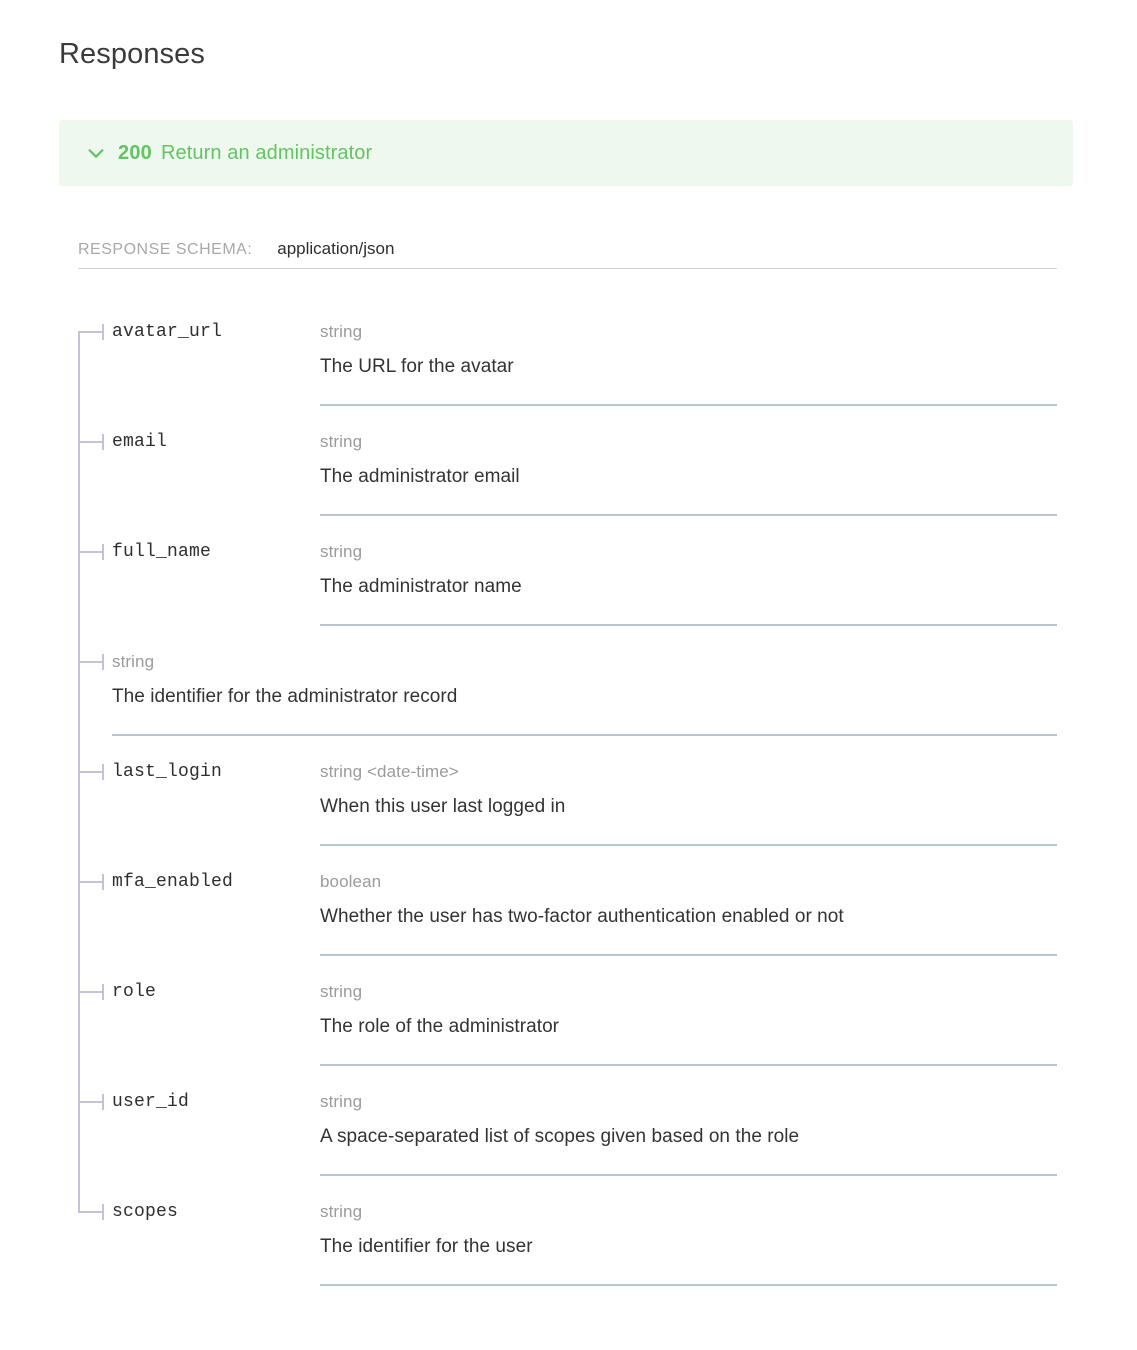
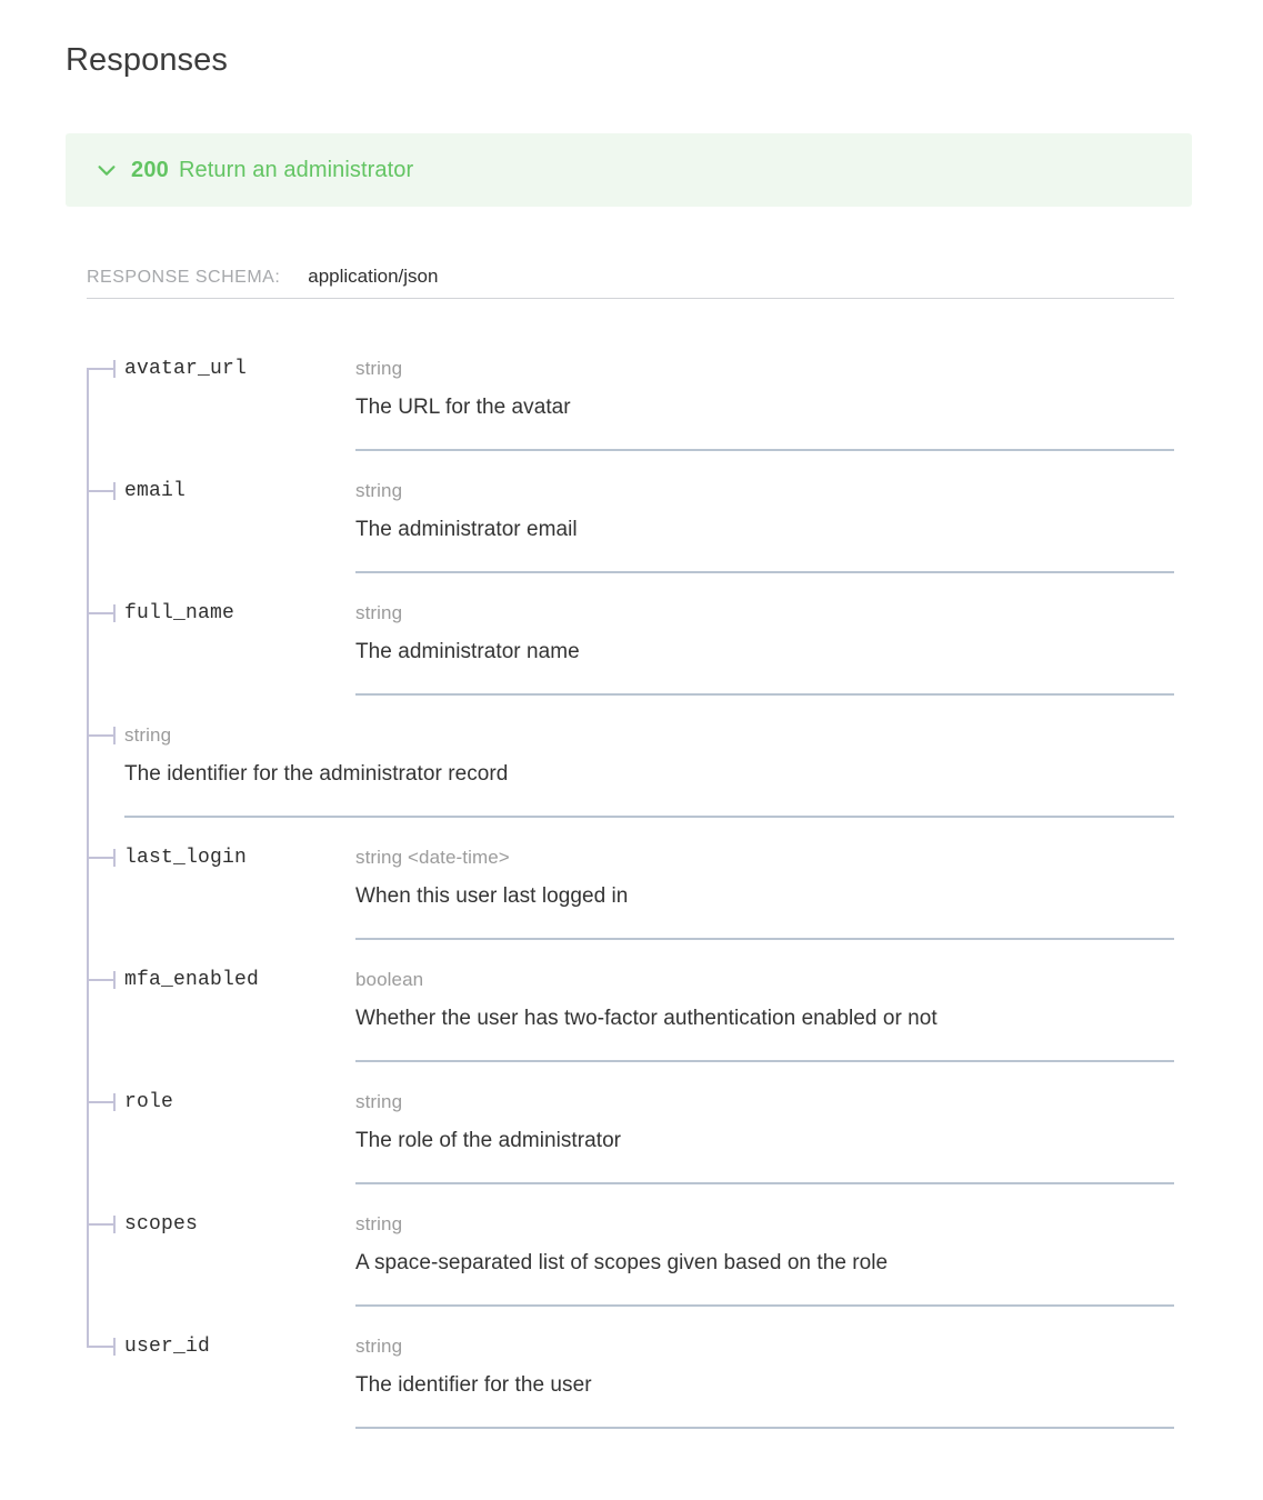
  Responses
  200
  Return an administrator
  RESPONSE SCHEMA:
  application/json
  avatar_url
  string
  The URL for the avatar
  email
  string
  The administrator email
  full_name
  string
  The administrator name
  string
  The identifier for the administrator record
  last_login
  string <date-time>
  When this user last logged in
  mfa_enabled
  boolean
  Whether the user has two-factor authentication enabled or not
  role
  string
  The role of the administrator
- user_id
+ scopes
  string
  A space-separated list of scopes given based on the role
- scopes
+ user_id
  string
  The identifier for the user
